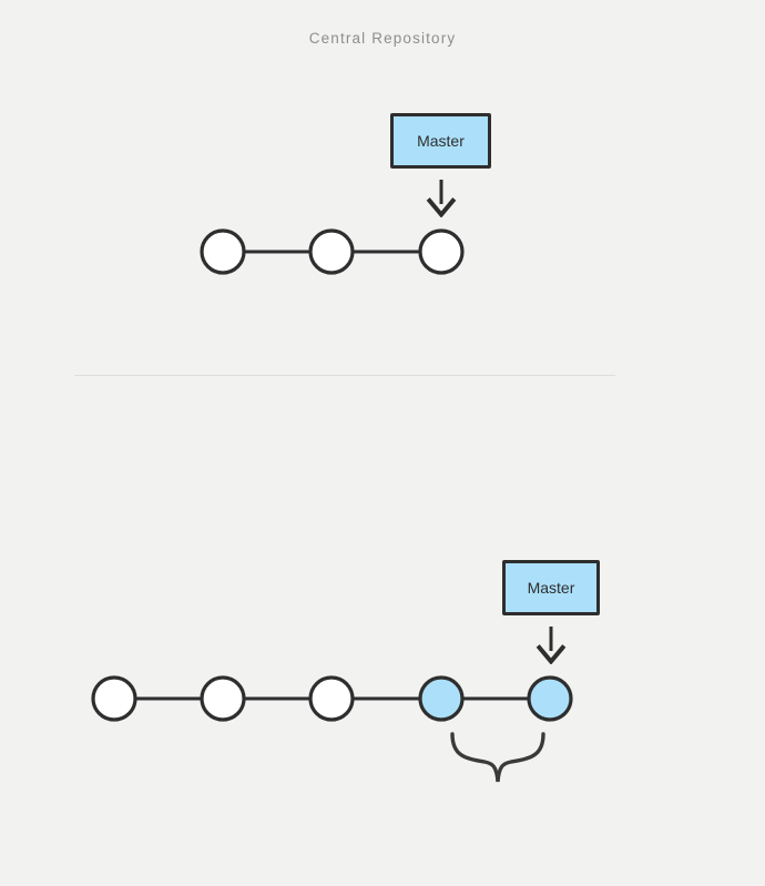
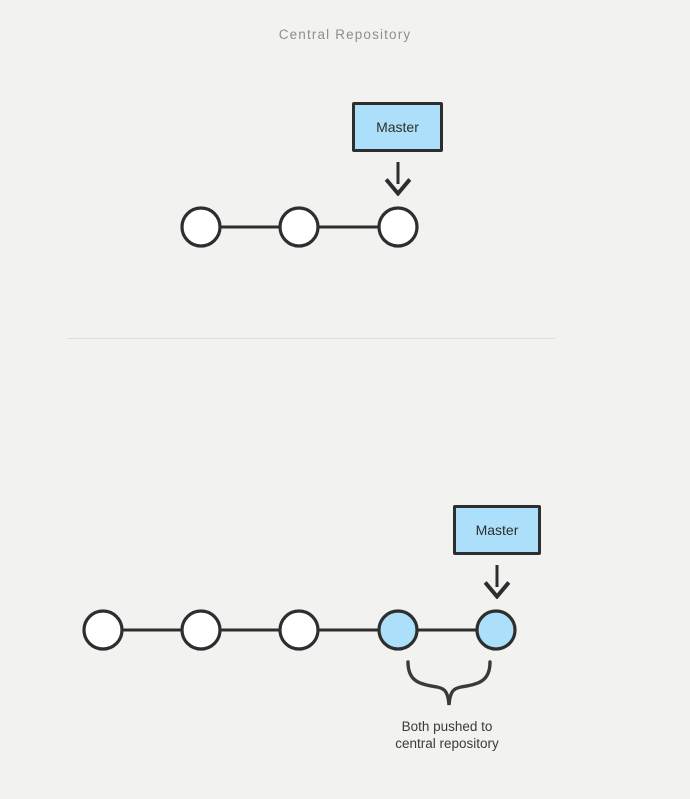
  Central Repository
  Master
  Master
+ Both pushed to
+ central repository
